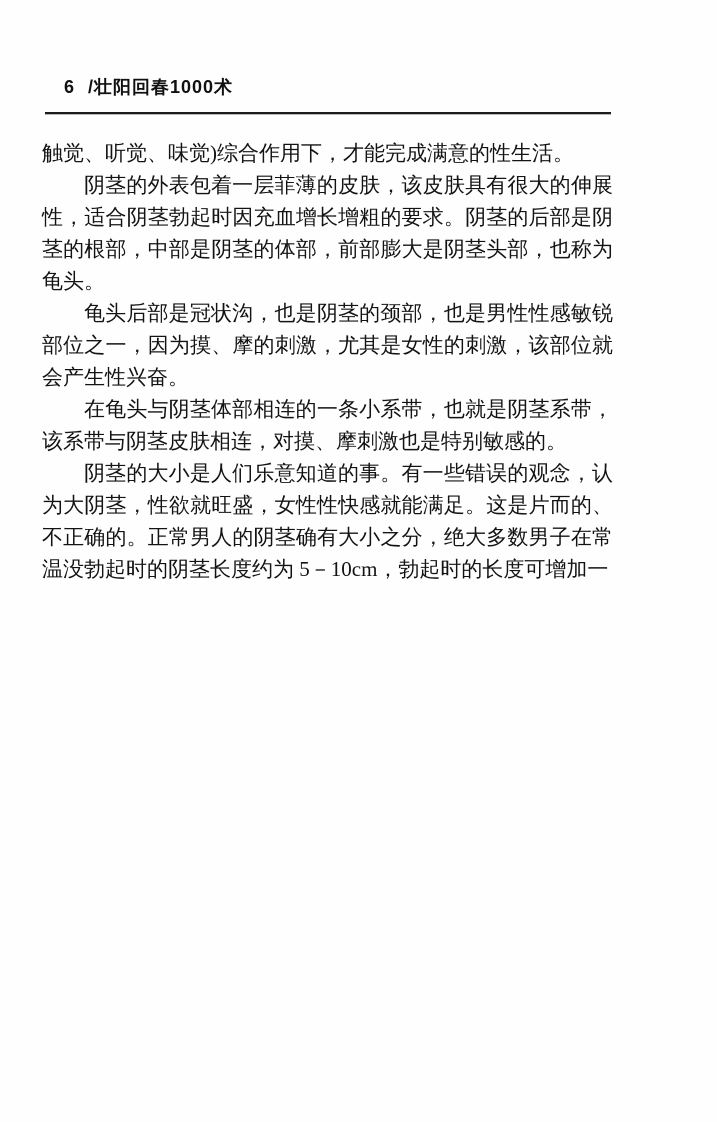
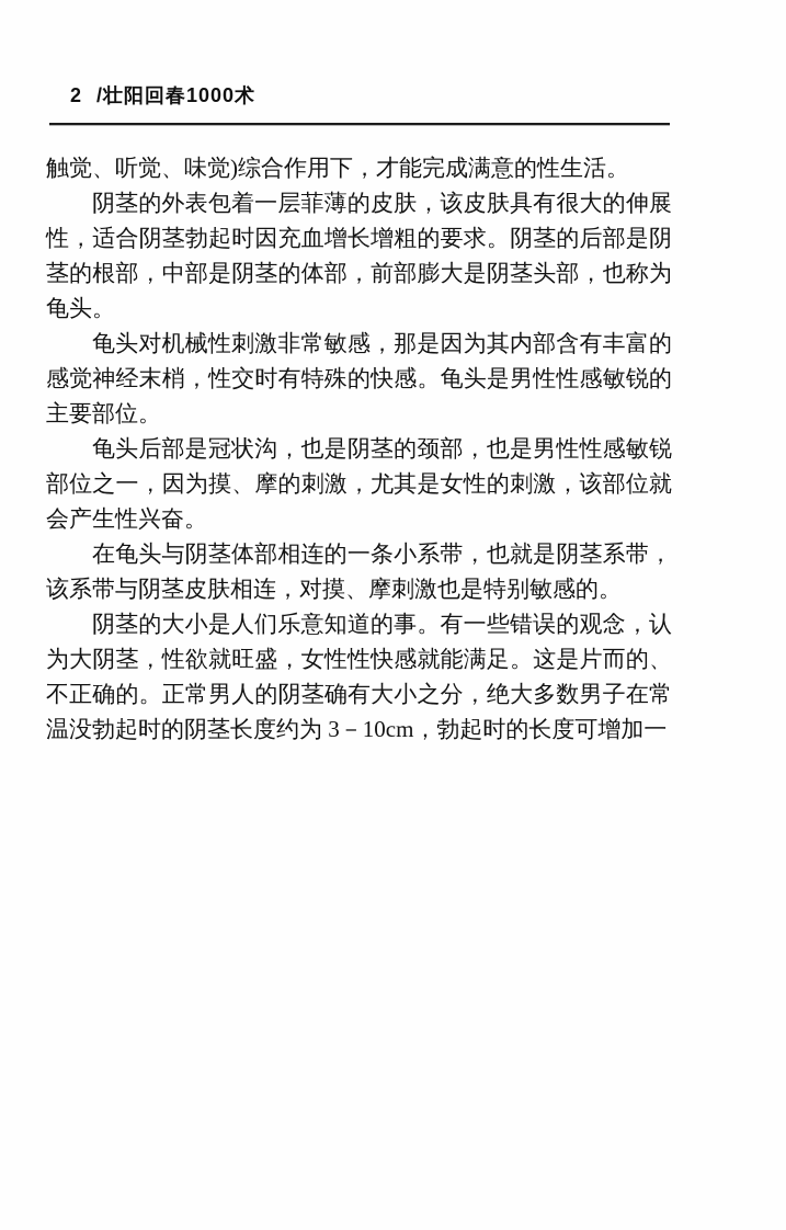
- 6 /壮阳回春1000术
+ 2 /壮阳回春1000术
  触觉、听觉、味觉)综合作用下，才能完成满意的性生活。
  阴茎的外表包着一层菲薄的皮肤，该皮肤具有很大的伸展性，适合阴茎勃起时因充血增长增粗的要求。阴茎的后部是阴茎的根部，中部是阴茎的体部，前部膨大是阴茎头部，也称为龟头。
+ 龟头对机械性刺激非常敏感，那是因为其内部含有丰富的感觉神经末梢，性交时有特殊的快感。龟头是男性性感敏锐的主要部位。
  龟头后部是冠状沟，也是阴茎的颈部，也是男性性感敏锐部位之一，因为摸、摩的刺激，尤其是女性的刺激，该部位就会产生性兴奋。
  在龟头与阴茎体部相连的一条小系带，也就是阴茎系带，该系带与阴茎皮肤相连，对摸、摩刺激也是特别敏感的。
- 阴茎的大小是人们乐意知道的事。有一些错误的观念，认为大阴茎，性欲就旺盛，女性性快感就能满足。这是片而的、不正确的。正常男人的阴茎确有大小之分，绝大多数男子在常温没勃起时的阴茎长度约为 5－10cm，勃起时的长度可增加一
+ 阴茎的大小是人们乐意知道的事。有一些错误的观念，认为大阴茎，性欲就旺盛，女性性快感就能满足。这是片而的、不正确的。正常男人的阴茎确有大小之分，绝大多数男子在常温没勃起时的阴茎长度约为 3－10cm，勃起时的长度可增加一
